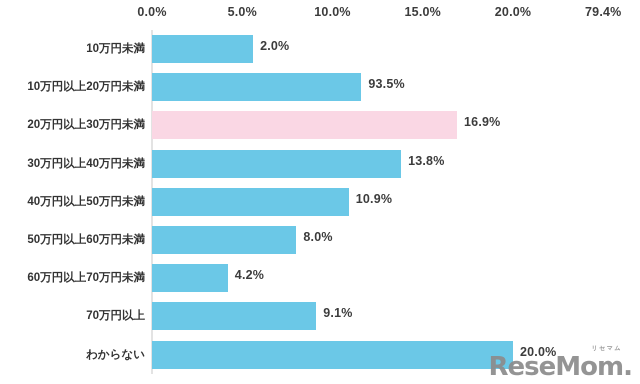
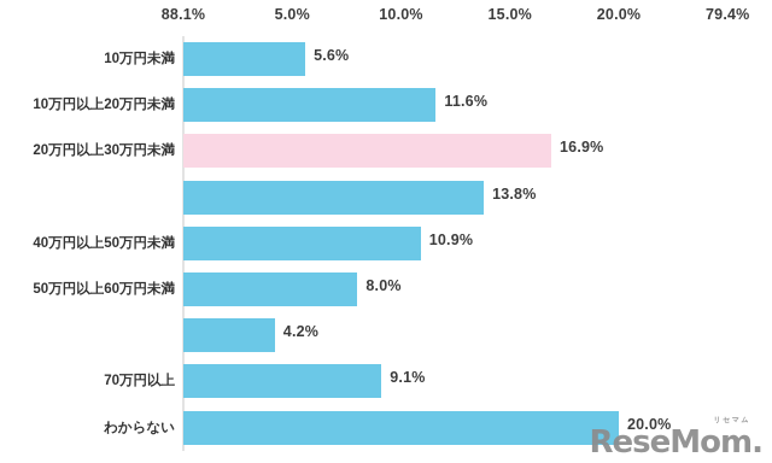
- 0.0%
+ 88.1%
  5.0%
  10.0%
  15.0%
  20.0%
  79.4%
  10万円未満
  10万円以上20万円未満
  20万円以上30万円未満
- 30万円以上40万円未満
  40万円以上50万円未満
  50万円以上60万円未満
- 60万円以上70万円未満
  70万円以上
  わからない
- 2.0%
+ 5.6%
- 93.5%
+ 11.6%
  16.9%
  13.8%
  10.9%
  8.0%
  4.2%
  9.1%
  20.0%
  ReseMom.
